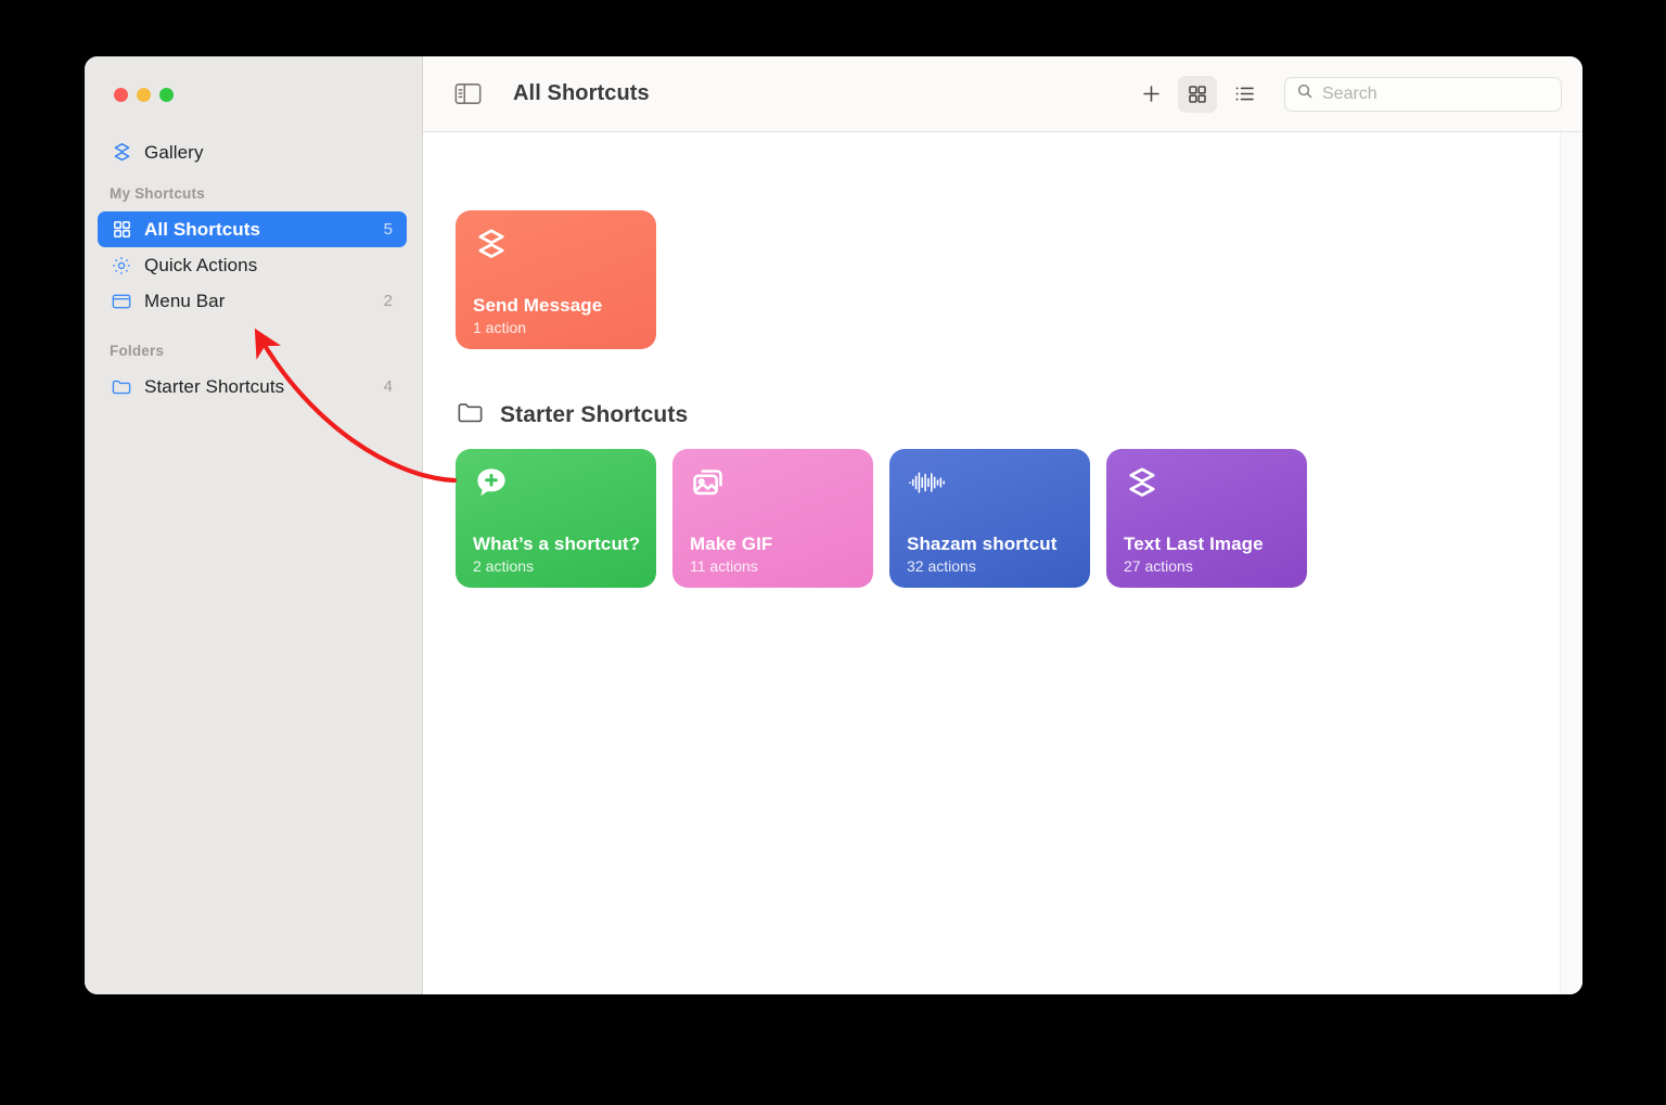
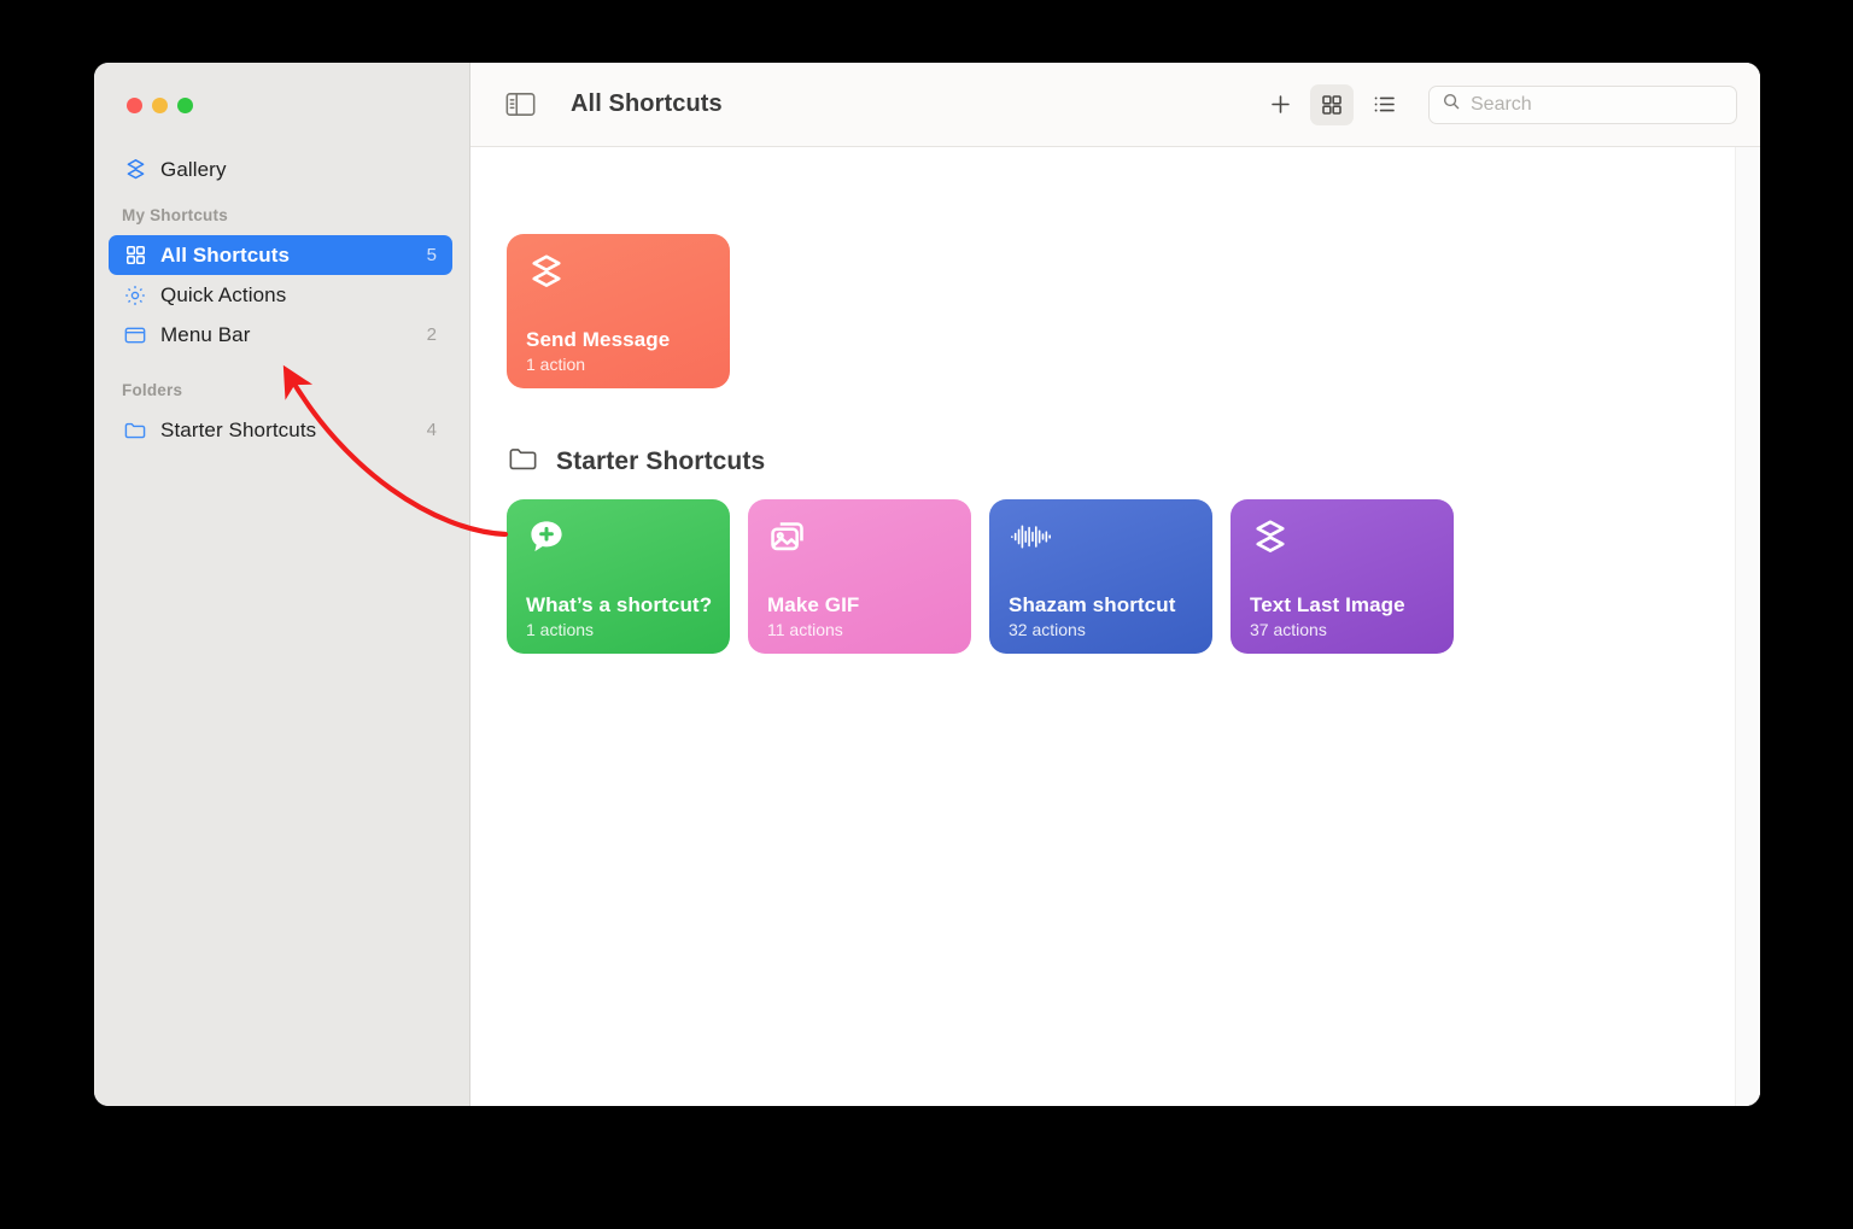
  Gallery
  My Shortcuts
  All Shortcuts
  5
  Quick Actions
  Menu Bar
  2
  Folders
  Starter Shortcuts
  4
  All Shortcuts
  Search
  Send Message
  1 action
  Starter Shortcuts
  What’s a shortcut?
- 2 actions
+ 1 actions
  Make GIF
  11 actions
  Shazam shortcut
  32 actions
  Text Last Image
- 27 actions
+ 37 actions
